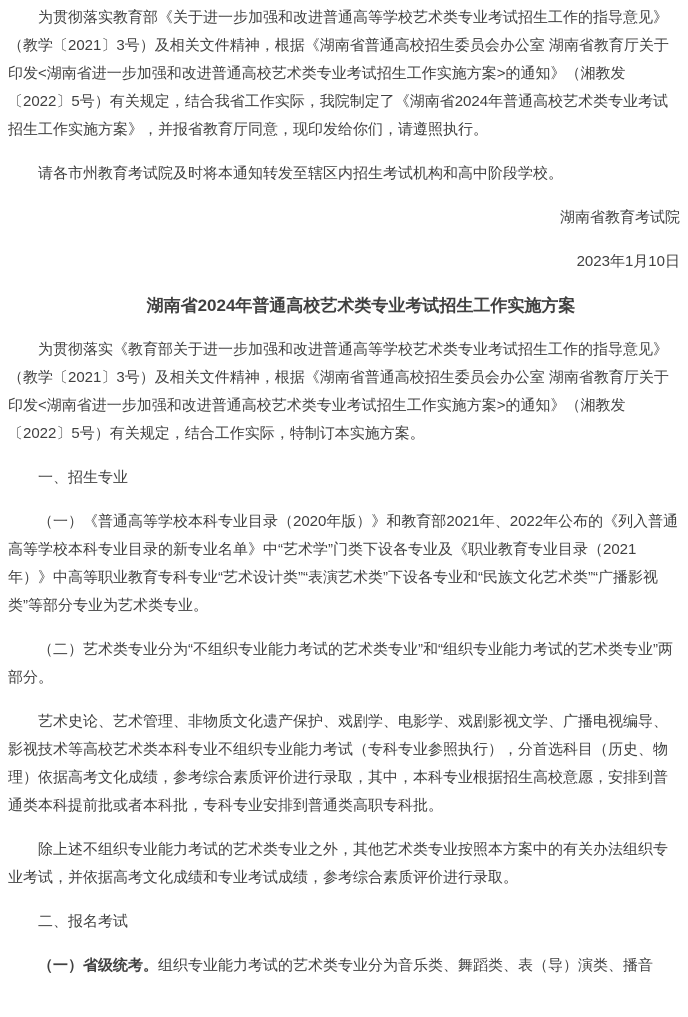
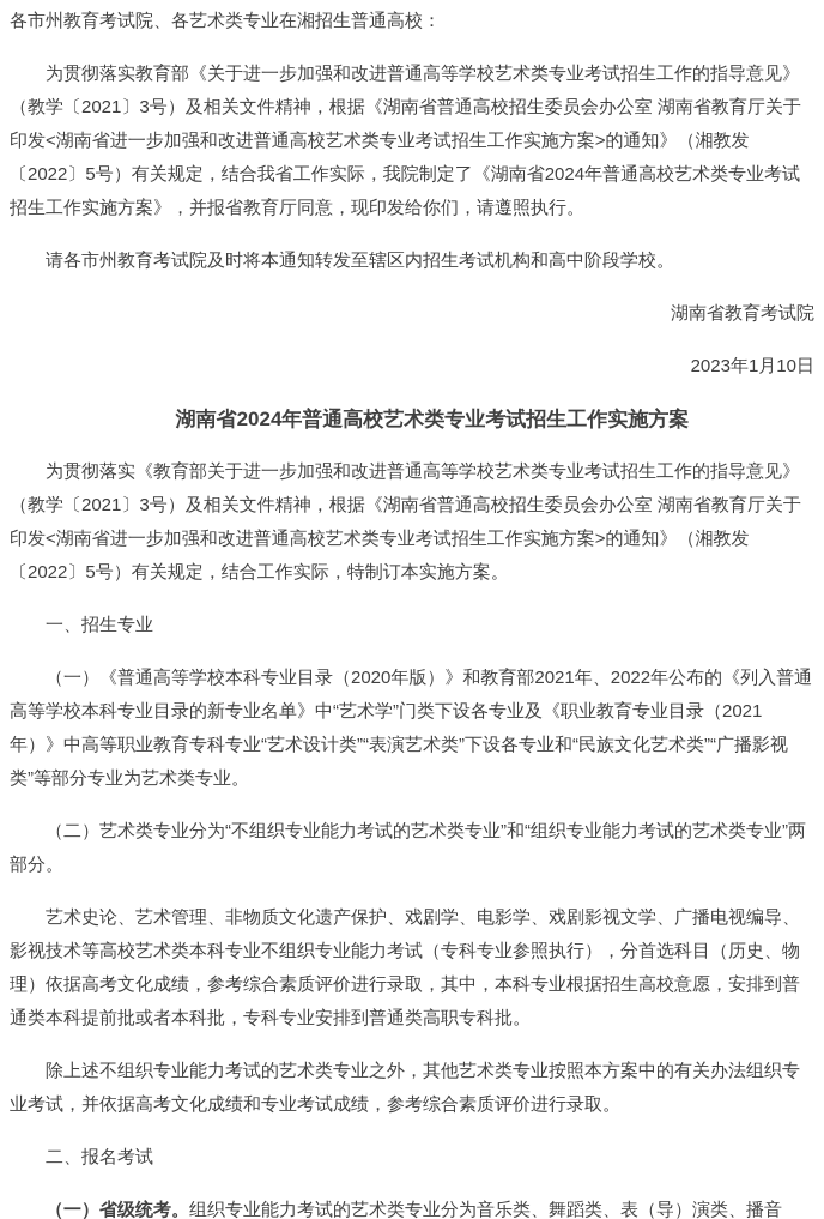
+ 各市州教育考试院、各艺术类专业在湘招生普通高校：
  为贯彻落实教育部《关于进一步加强和改进普通高等学校艺术类专业考试招生工作的指导意见》（教学〔2021〕3号）及相关文件精神，根据《湖南省普通高校招生委员会办公室 湖南省教育厅关于印发<湖南省进一步加强和改进普通高校艺术类专业考试招生工作实施方案>的通知》（湘教发〔2022〕5号）有关规定，结合我省工作实际，我院制定了《湖南省2024年普通高校艺术类专业考试招生工作实施方案》，并报省教育厅同意，现印发给你们，请遵照执行。
  请各市州教育考试院及时将本通知转发至辖区内招生考试机构和高中阶段学校。
  湖南省教育考试院
  2023年1月10日
  湖南省2024年普通高校艺术类专业考试招生工作实施方案
  为贯彻落实《教育部关于进一步加强和改进普通高等学校艺术类专业考试招生工作的指导意见》（教学〔2021〕3号）及相关文件精神，根据《湖南省普通高校招生委员会办公室 湖南省教育厅关于印发<湖南省进一步加强和改进普通高校艺术类专业考试招生工作实施方案>的通知》（湘教发〔2022〕5号）有关规定，结合工作实际，特制订本实施方案。
  一、招生专业
  （一）《普通高等学校本科专业目录（2020年版）》和教育部2021年、2022年公布的《列入普通高等学校本科专业目录的新专业名单》中“艺术学”门类下设各专业及《职业教育专业目录（2021年）》中高等职业教育专科专业“艺术设计类”“表演艺术类”下设各专业和“民族文化艺术类”“广播影视类”等部分专业为艺术类专业。
  （二）艺术类专业分为“不组织专业能力考试的艺术类专业”和“组织专业能力考试的艺术类专业”两部分。
  艺术史论、艺术管理、非物质文化遗产保护、戏剧学、电影学、戏剧影视文学、广播电视编导、影视技术等高校艺术类本科专业不组织专业能力考试（专科专业参照执行），分首选科目（历史、物理）依据高考文化成绩，参考综合素质评价进行录取，其中，本科专业根据招生高校意愿，安排到普通类本科提前批或者本科批，专科专业安排到普通类高职专科批。
  除上述不组织专业能力考试的艺术类专业之外，其他艺术类专业按照本方案中的有关办法组织专业考试，并依据高考文化成绩和专业考试成绩，参考综合素质评价进行录取。
  二、报名考试
  （一）省级统考。组织专业能力考试的艺术类专业分为音乐类、舞蹈类、表（导）演类、播音
